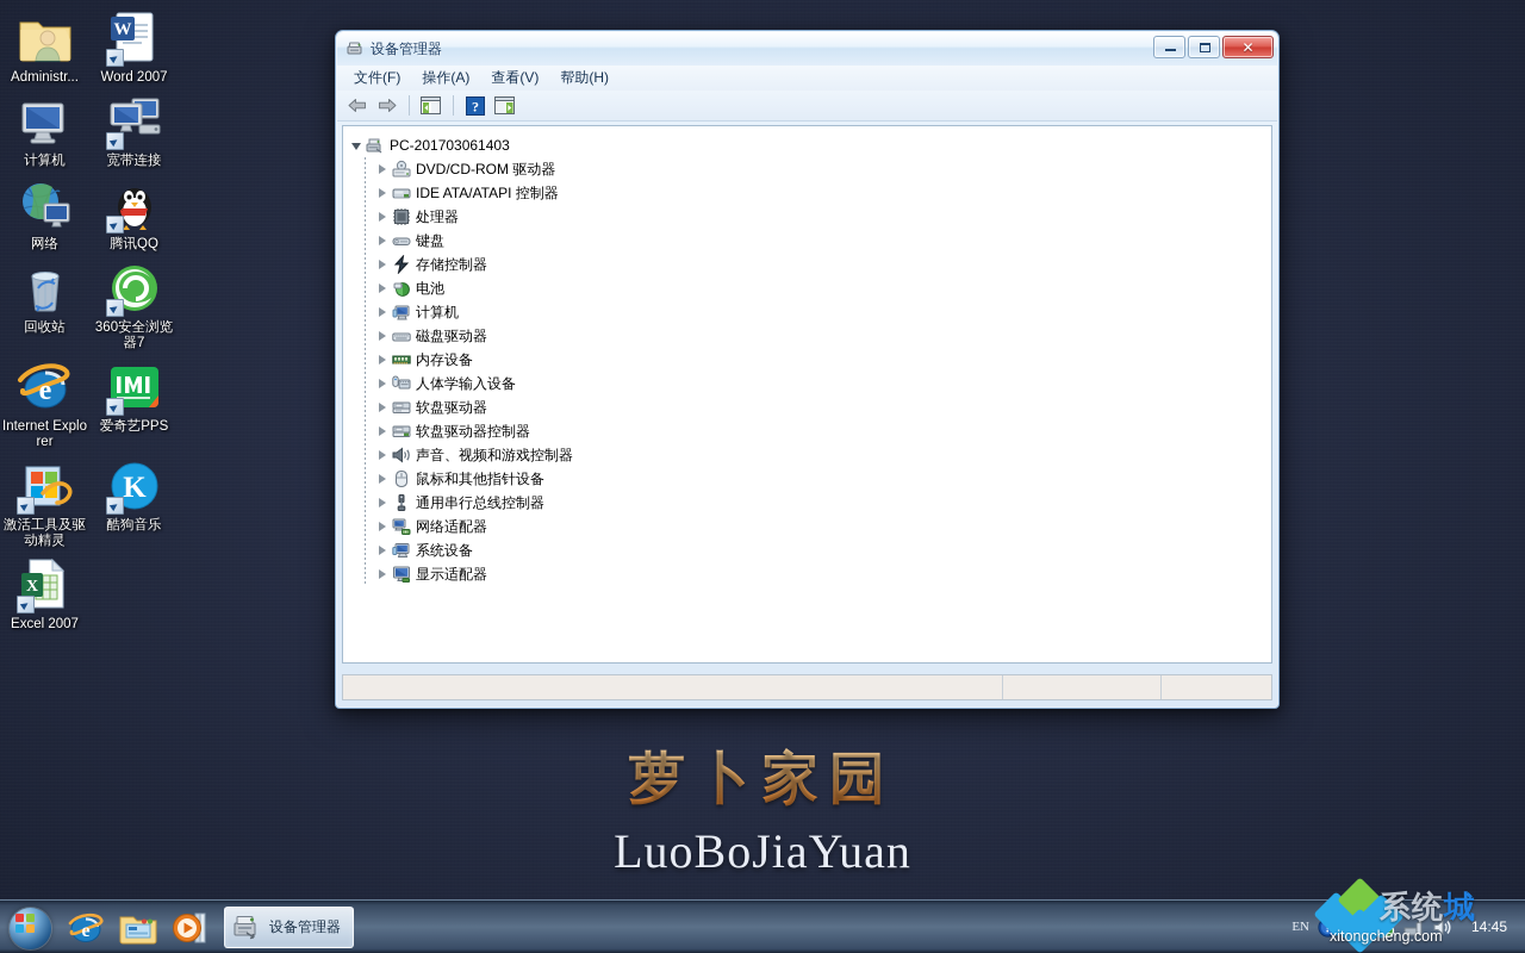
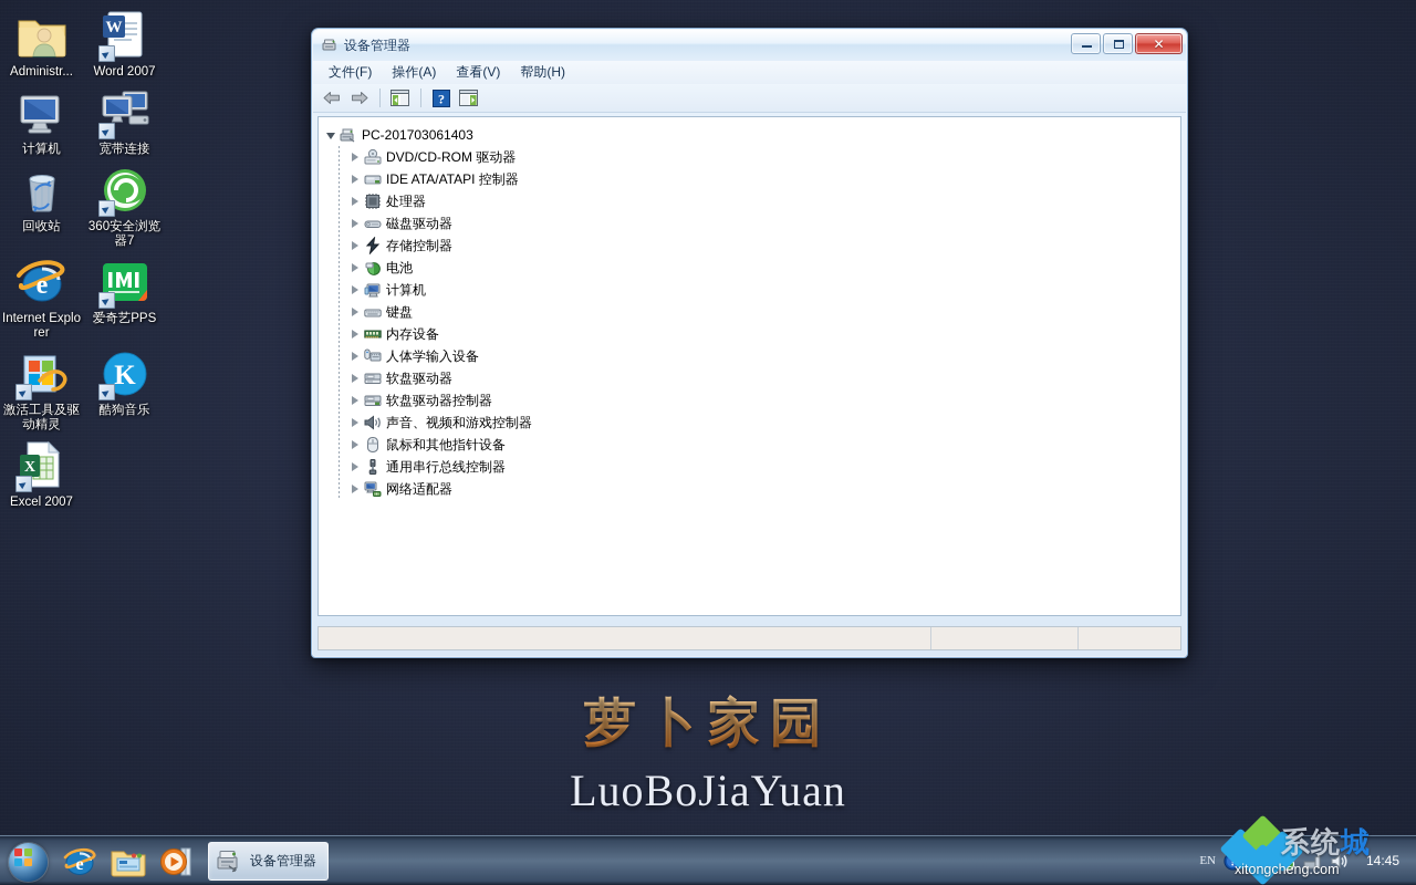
  萝卜家园
  LuoBoJiaYuan
  Administr...
  W
  Word 2007
  计算机
  宽带连接
- 网络
- 腾讯QQ
  回收站
  360安全浏览器7
  e
  Internet Explorer
  爱奇艺PPS
  激活工具及驱动精灵
  K
  酷狗音乐
  X
  Excel 2007
  设备管理器
  ✕
  文件(F)
  操作(A)
  查看(V)
  帮助(H)
  ?
  PC-201703061403
  DVD/CD-ROM 驱动器
  IDE ATA/ATAPI 控制器
  处理器
- 键盘
+ 磁盘驱动器
  存储控制器
  电池
  计算机
- 磁盘驱动器
+ 键盘
  内存设备
  人体学输入设备
  软盘驱动器
  软盘驱动器控制器
  声音、视频和游戏控制器
  鼠标和其他指针设备
  通用串行总线控制器
  网络适配器
- 系统设备
- 显示适配器
  e
  设备管理器
  EN
  14:45
  系统城
  xitongcheng.com
